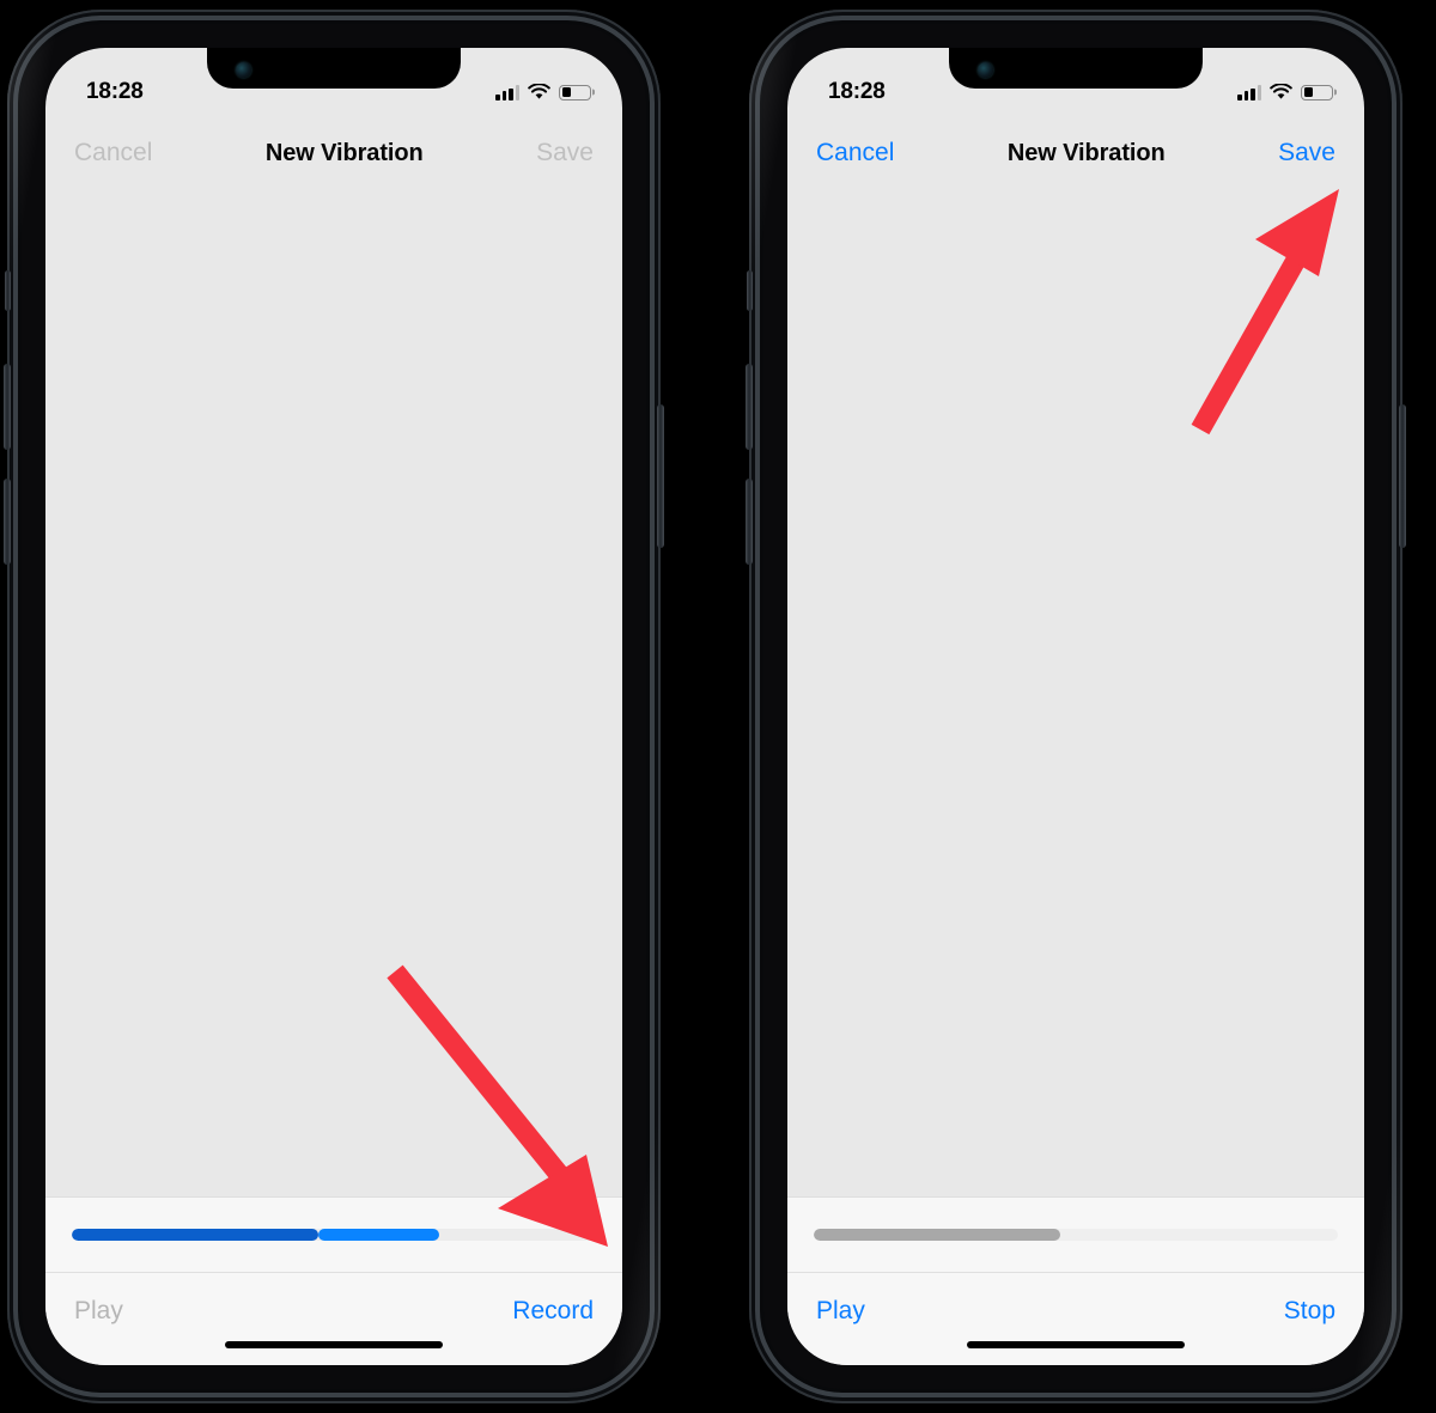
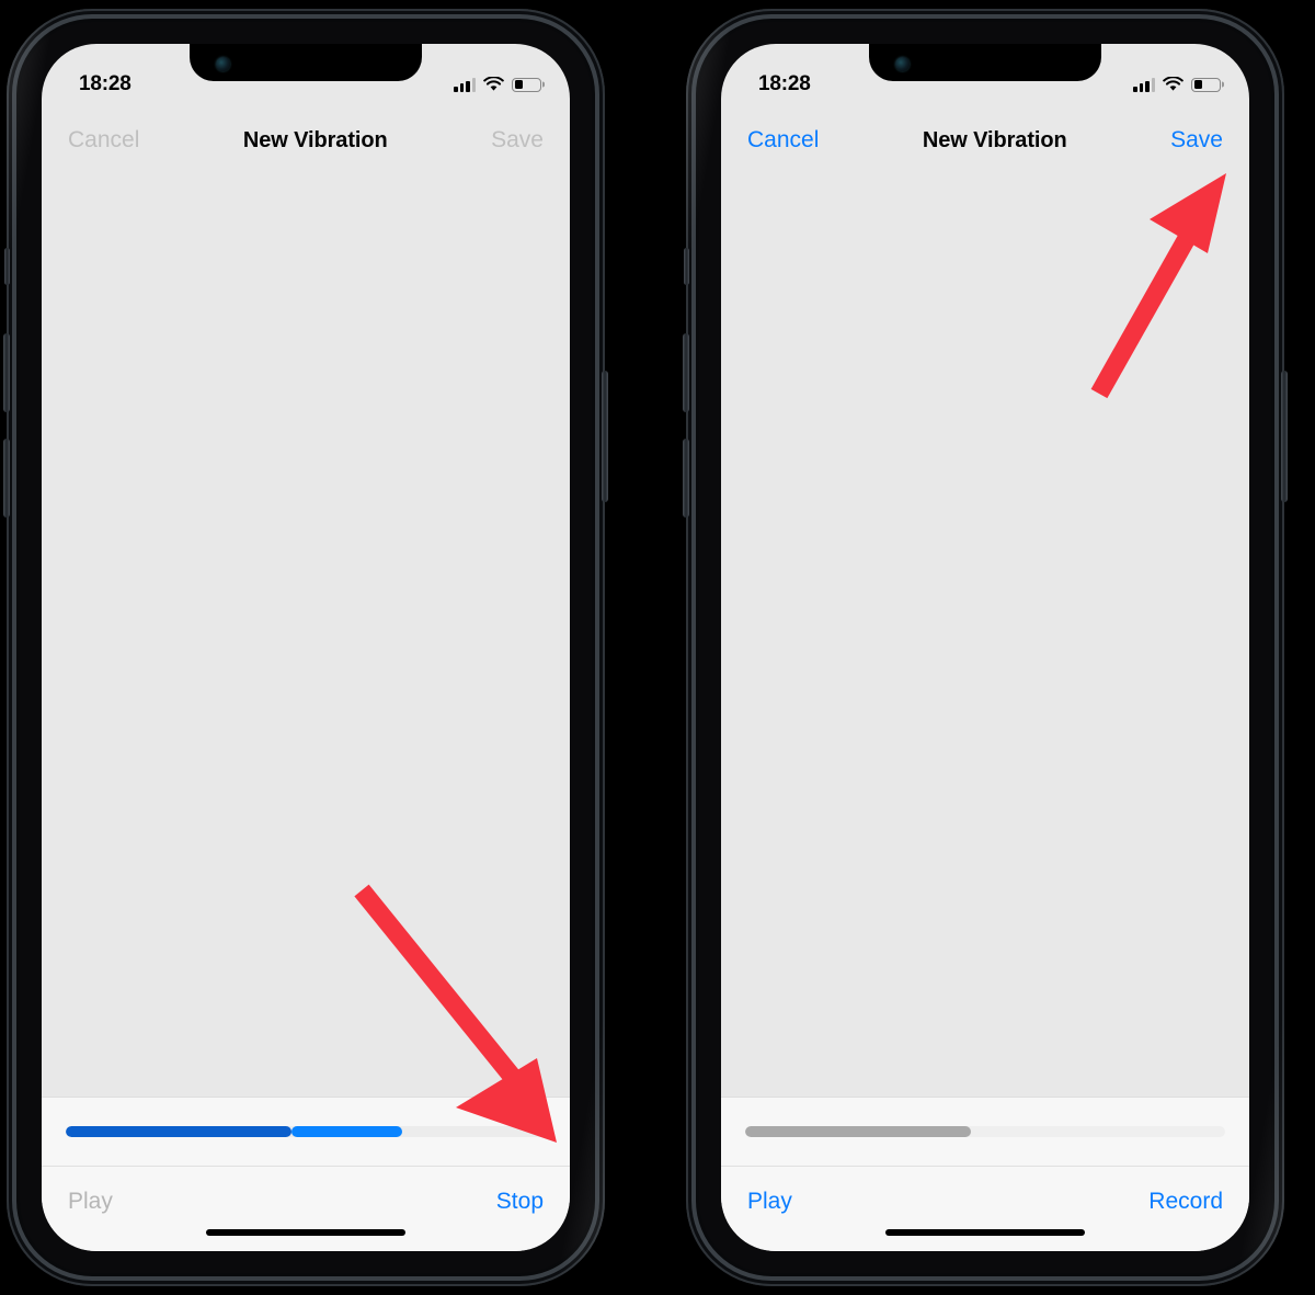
  18:28
  Cancel
  New Vibration
  Save
  Play
- Record
+ Stop
  18:28
  Cancel
  New Vibration
  Save
  Play
- Stop
+ Record
